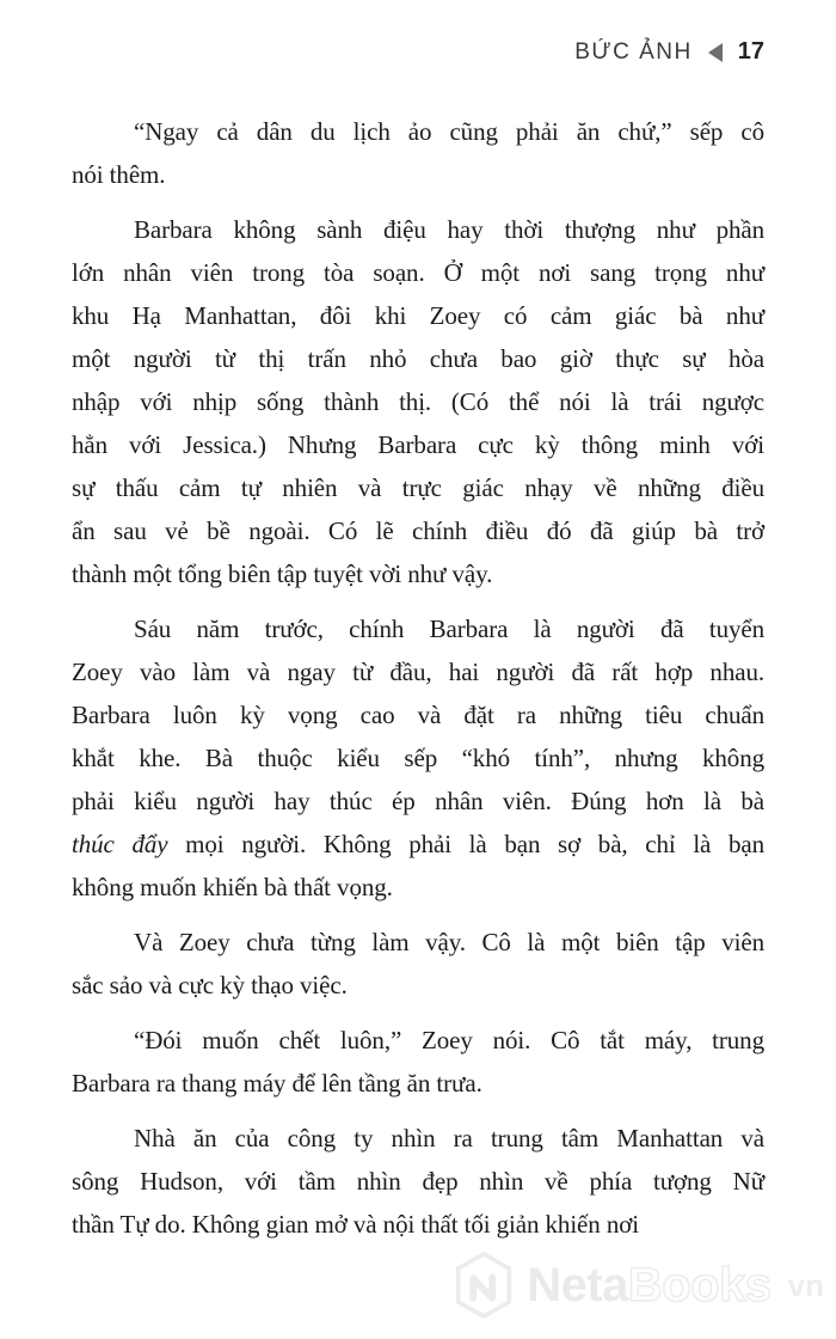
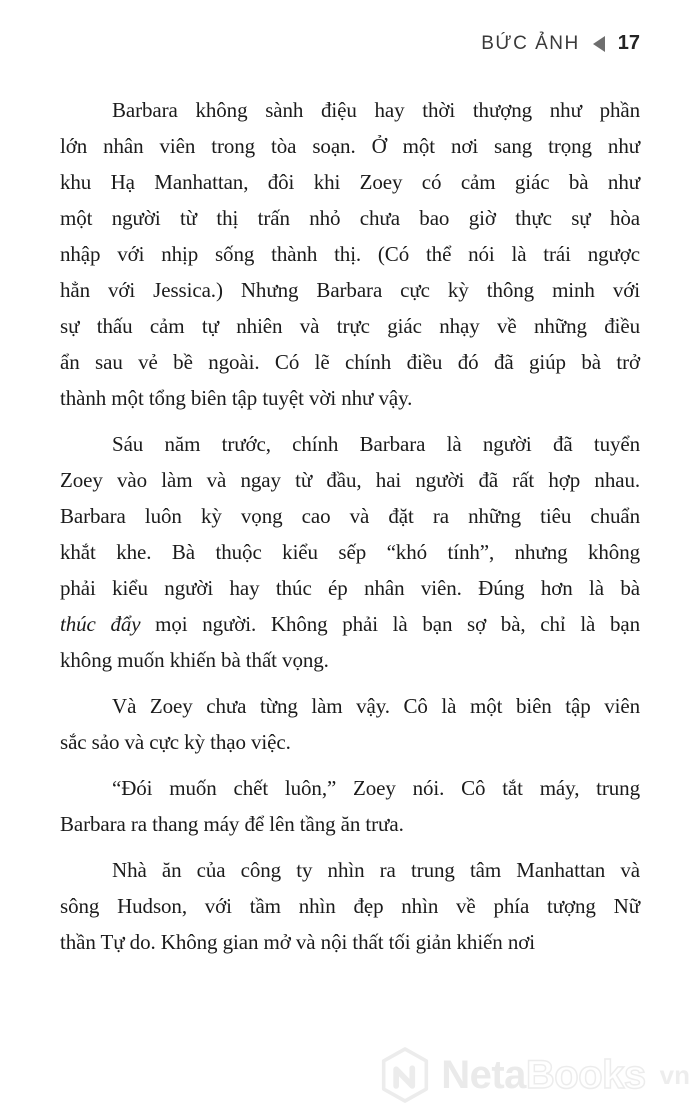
  BỨC ẢNH
  17
- “Ngay cả dân du lịch ảo cũng phải ăn chứ,” sếp cô
- nói thêm.
  Barbara không sành điệu hay thời thượng như phần
  lớn nhân viên trong tòa soạn. Ở một nơi sang trọng như
  khu Hạ Manhattan, đôi khi Zoey có cảm giác bà như
  một người từ thị trấn nhỏ chưa bao giờ thực sự hòa
  nhập với nhịp sống thành thị. (Có thể nói là trái ngược
  hẳn với Jessica.) Nhưng Barbara cực kỳ thông minh với
  sự thấu cảm tự nhiên và trực giác nhạy về những điều
  ẩn sau vẻ bề ngoài. Có lẽ chính điều đó đã giúp bà trở
  thành một tổng biên tập tuyệt vời như vậy.
  Sáu năm trước, chính Barbara là người đã tuyển
  Zoey vào làm và ngay từ đầu, hai người đã rất hợp nhau.
  Barbara luôn kỳ vọng cao và đặt ra những tiêu chuẩn
  khắt khe. Bà thuộc kiểu sếp “khó tính”, nhưng không
  phải kiểu người hay thúc ép nhân viên. Đúng hơn là bà
  thúc đẩy mọi người. Không phải là bạn sợ bà, chỉ là bạn
  không muốn khiến bà thất vọng.
  Và Zoey chưa từng làm vậy. Cô là một biên tập viên
  sắc sảo và cực kỳ thạo việc.
  “Đói muốn chết luôn,” Zoey nói. Cô tắt máy, trung
  Barbara ra thang máy để lên tầng ăn trưa.
  Nhà ăn của công ty nhìn ra trung tâm Manhattan và
  sông Hudson, với tầm nhìn đẹp nhìn về phía tượng Nữ
  thần Tự do. Không gian mở và nội thất tối giản khiến nơi
